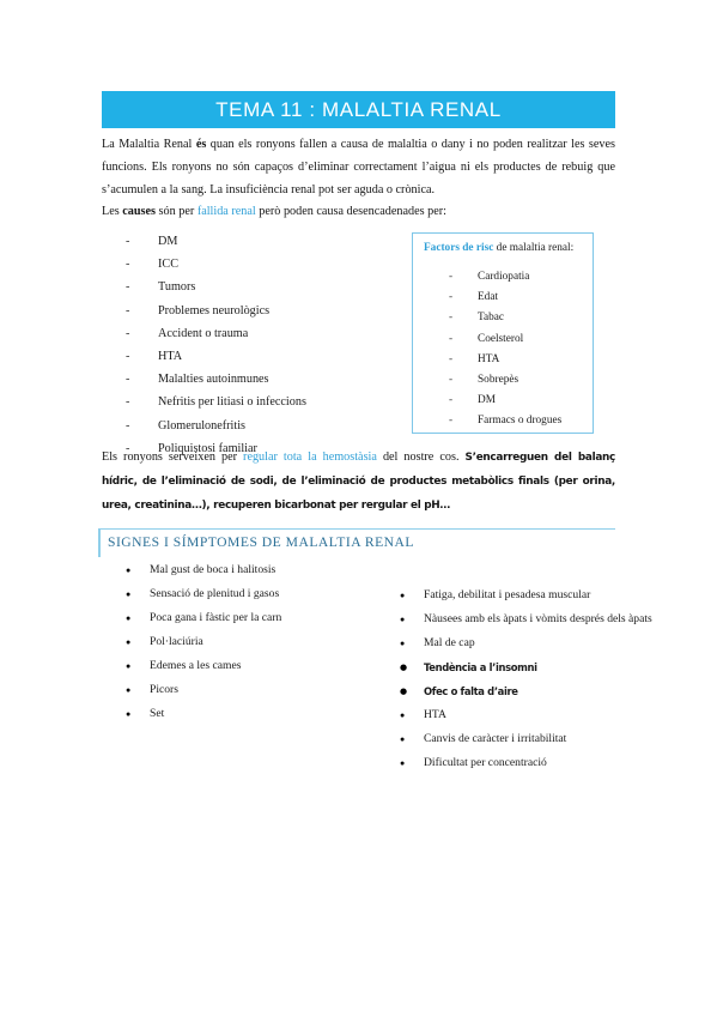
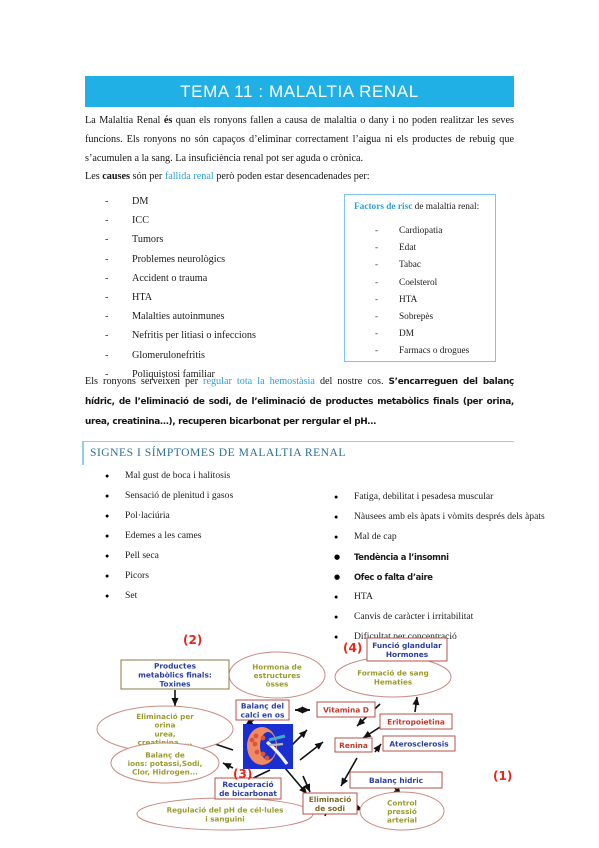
  TEMA 11 : MALALTIA RENAL
  La Malaltia Renal és quan els ronyons fallen a causa de malaltia o dany i no poden realitzar les seves funcions. Els ronyons no són capaços d’eliminar correctament l’aigua ni els productes de rebuig que s’acumulen a la sang. La insuficiència renal pot ser aguda o crònica.
- Les causes són per fallida renal però poden causa desencadenades per:
+ Les causes són per fallida renal però poden estar desencadenades per:
  DM
  ICC
  Tumors
  Problemes neurològics
  Accident o trauma
  HTA
  Malalties autoinmunes
  Nefritis per litiasi o infeccions
  Glomerulonefritis
  Poliquistosi familiar
  Factors de risc de malaltia renal:
  Cardiopatia
  Edat
  Tabac
  Coelsterol
  HTA
  Sobrepès
  DM
  Farmacs o drogues
  Els ronyons serveixen per regular tota la hemostàsia del nostre cos. S’encarreguen del balanç hídric, de l’eliminació de sodi, de l’eliminació de productes metabòlics finals (per orina, urea, creatinina…), recuperen bicarbonat per rergular el pH…
  SIGNES I SÍMPTOMES DE MALALTIA RENAL
  Mal gust de boca i halitosis
  Sensació de plenitud i gasos
- Poca gana i fàstic per la carn
  Pol·laciúria
  Edemes a les cames
+ Pell seca
  Picors
  Set
  Fatiga, debilitat i pesadesa muscular
  Nàusees amb els àpats i vòmits després dels àpats
  Mal de cap
  Tendència a l’insomni
  Ofec o falta d’aire
  HTA
  Canvis de caràcter i irritabilitat
  Dificultat per concentració
+ Eliminació per
+ orina
+ urea,
+ creatinina,....
+ Hormona de
+ estructures
+ òsses
+ Formació de sang
+ Hematies
+ Balanç de
+ ions: potassi,Sodi,
+ Clor, Hidrogen...
+ Regulació del pH de cél·lules
+ i sanguini
+ Control
+ pressió
+ arterial
+ Productes
+ metabòlics finals:
+ Toxines
+ Funció glandular
+ Hormones
+ Balanç del
+ calci en os
+ Vitamina D
+ Eritropoietina
+ Renina
+ Aterosclerosis
+ Balanç hidric
+ Recuperació
+ de bicarbonat
+ Eliminació
+ de sodi
+ (1)
+ (2)
+ (3)
+ (4)
